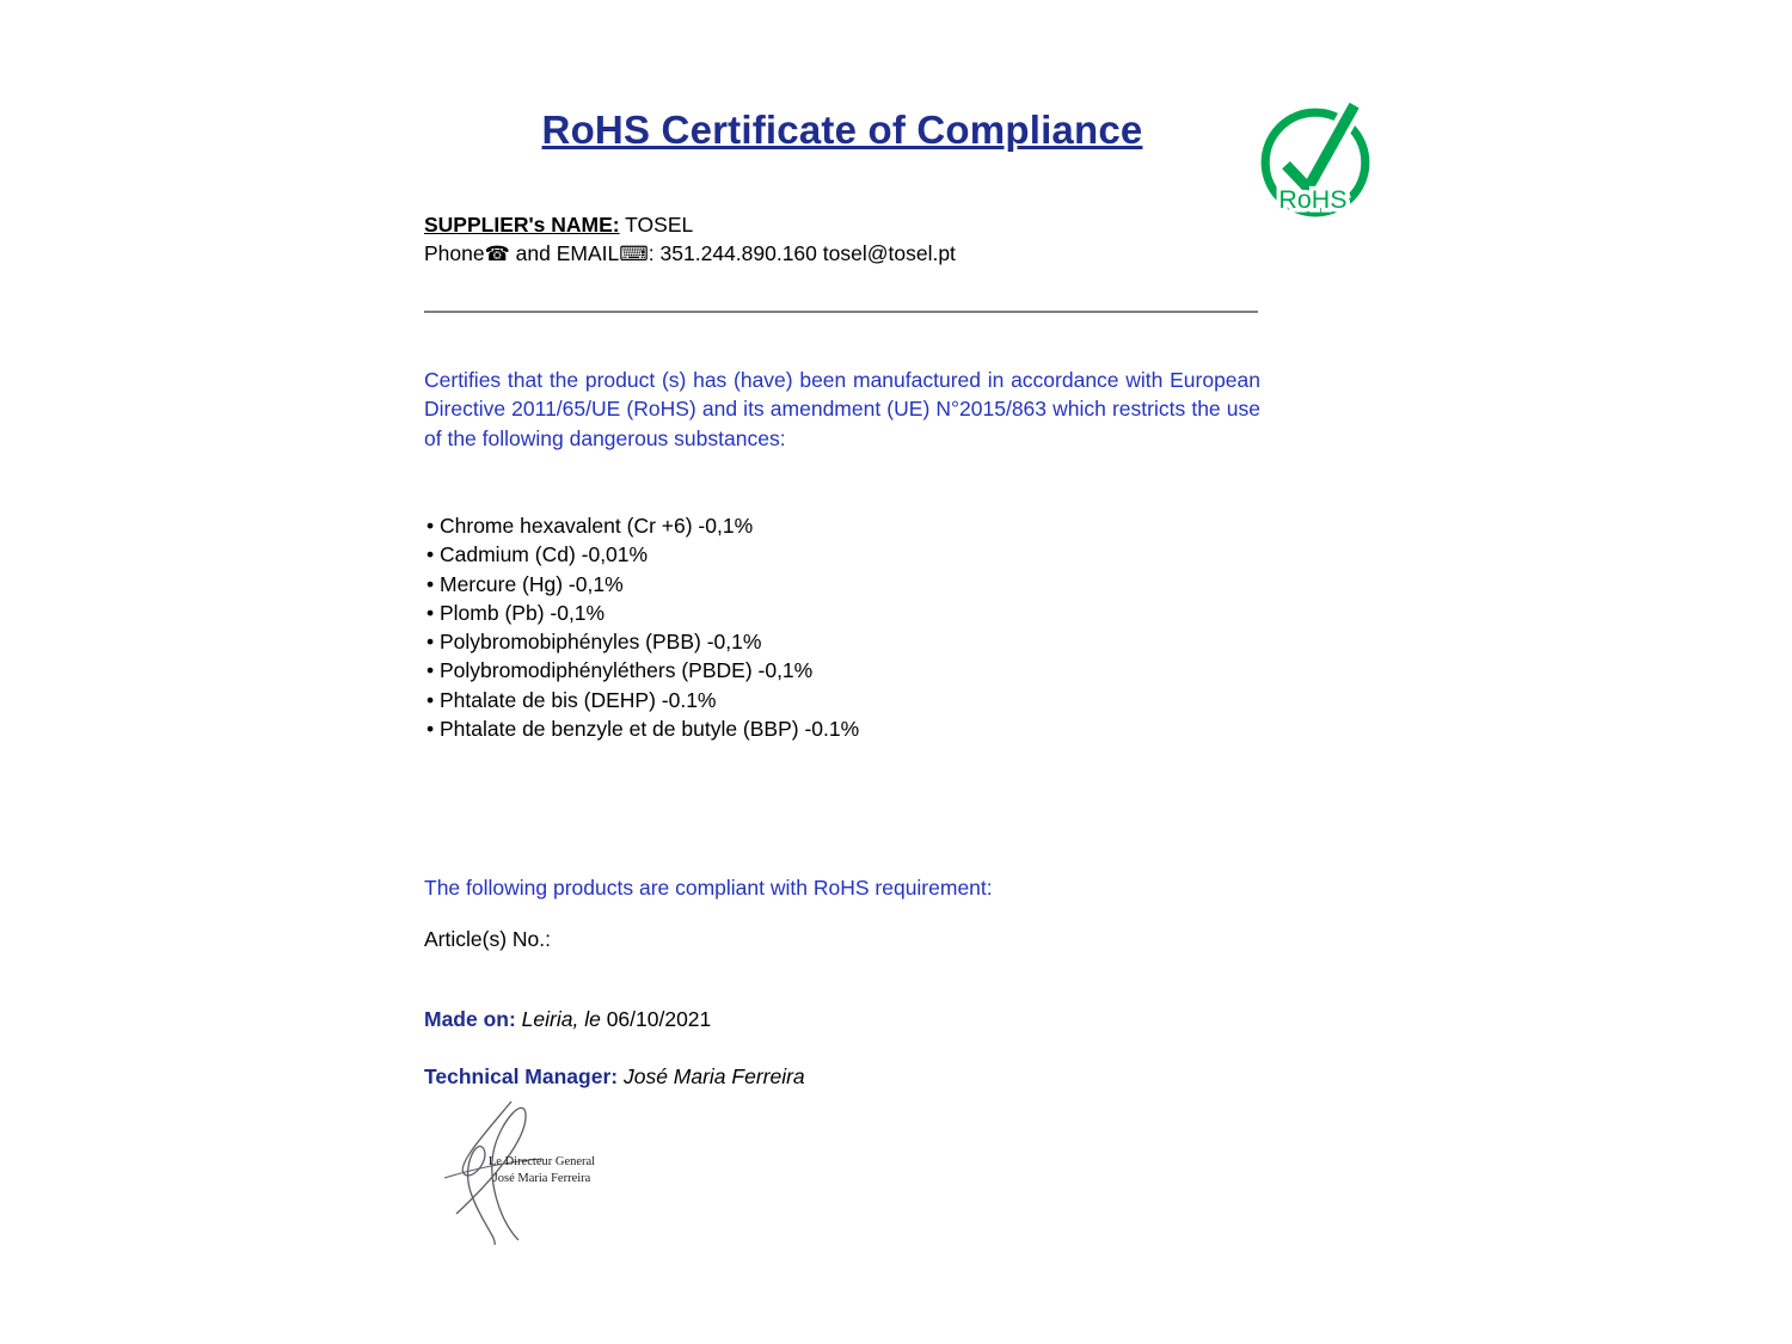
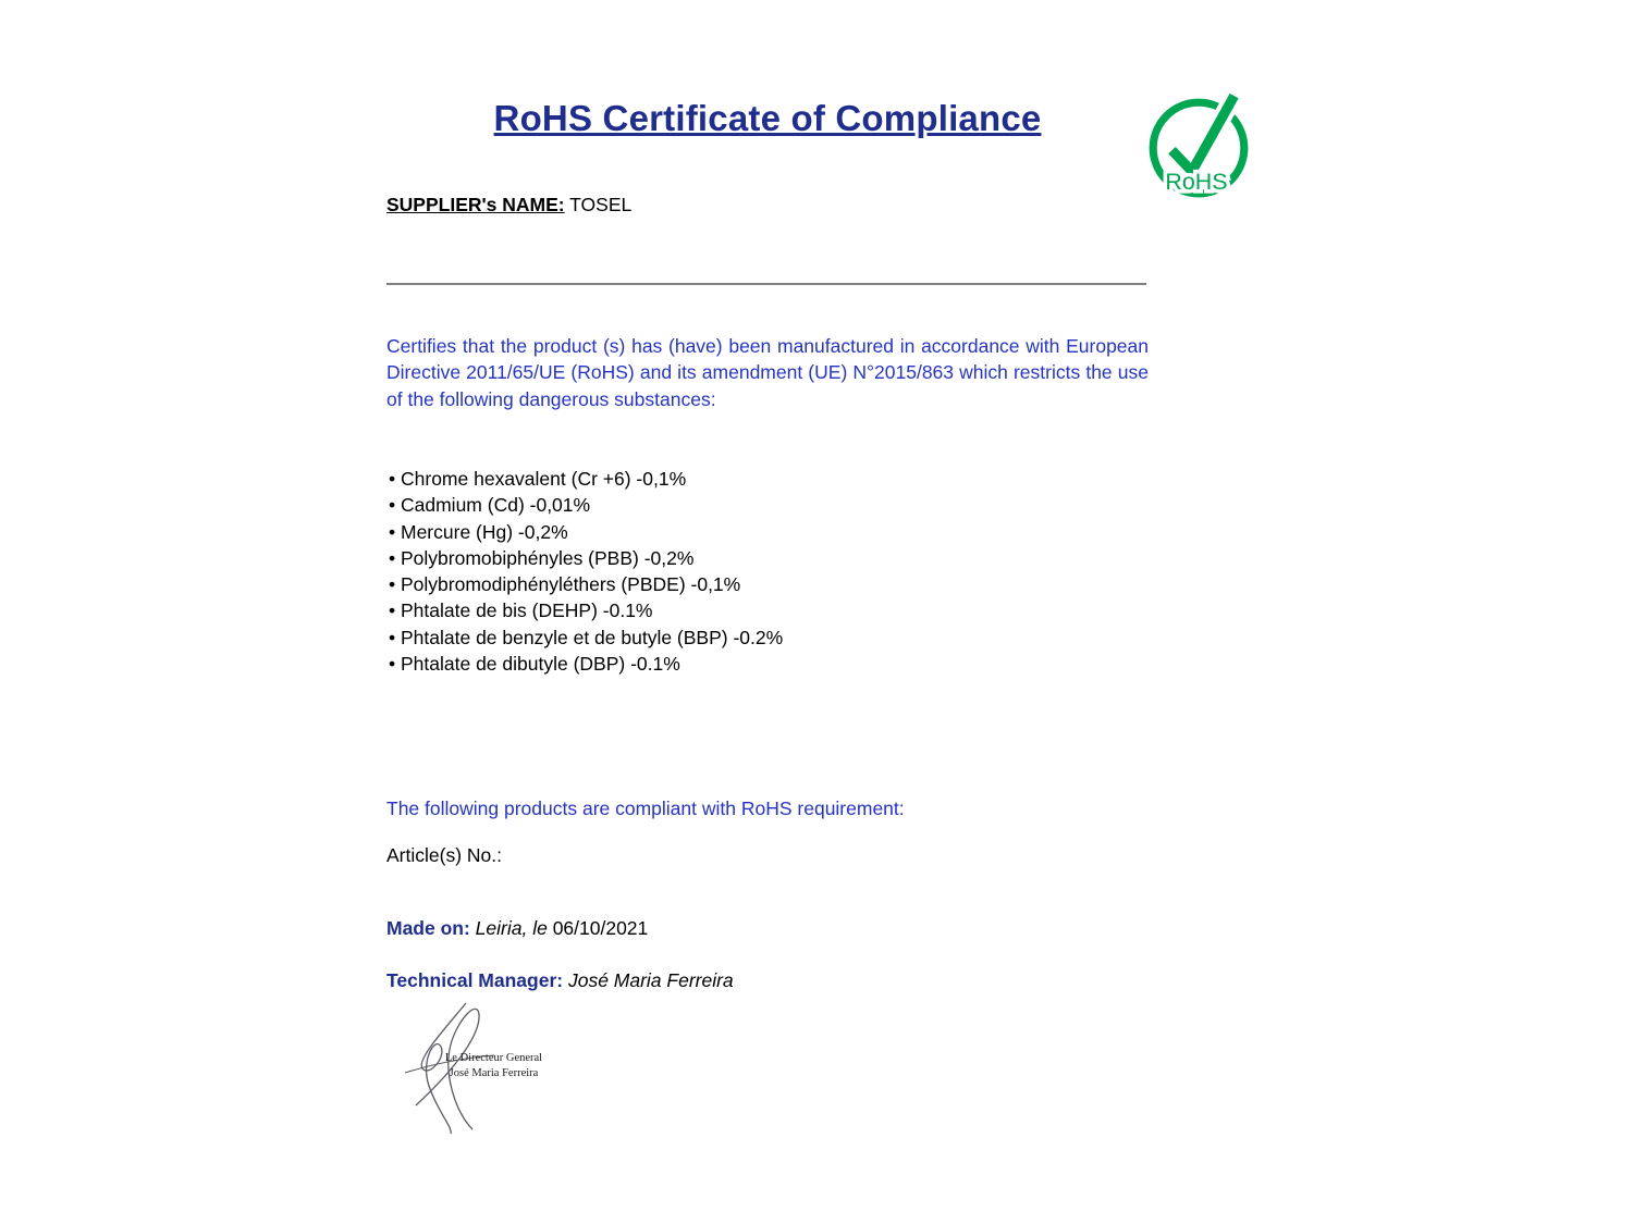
  RoHS Certificate of Compliance
  RoHS
  SUPPLIER's NAME: TOSEL
- Phone☎ and EMAIL⌨: 351.244.890.160 tosel@tosel.pt
  Certifies that the product (s) has (have) been manufactured in accordance with European Directive 2011/65/UE (RoHS) and its amendment (UE) N°2015/863 which restricts the use of the following dangerous substances:
  Chrome hexavalent (Cr +6) -0,1%
  Cadmium (Cd) -0,01%
- Mercure (Hg) -0,1%
+ Mercure (Hg) -0,2%
- Plomb (Pb) -0,1%
- Polybromobiphényles (PBB) -0,1%
+ Polybromobiphényles (PBB) -0,2%
  Polybromodiphényléthers (PBDE) -0,1%
  Phtalate de bis (DEHP) -0.1%
- Phtalate de benzyle et de butyle (BBP) -0.1%
+ Phtalate de benzyle et de butyle (BBP) -0.2%
+ Phtalate de dibutyle (DBP) -0.1%
  The following products are compliant with RoHS requirement:
  Article(s) No.:
  Made on: Leiria, le 06/10/2021
  Technical Manager: José Maria Ferreira
  Le Directeur General
  José Maria Ferreira
